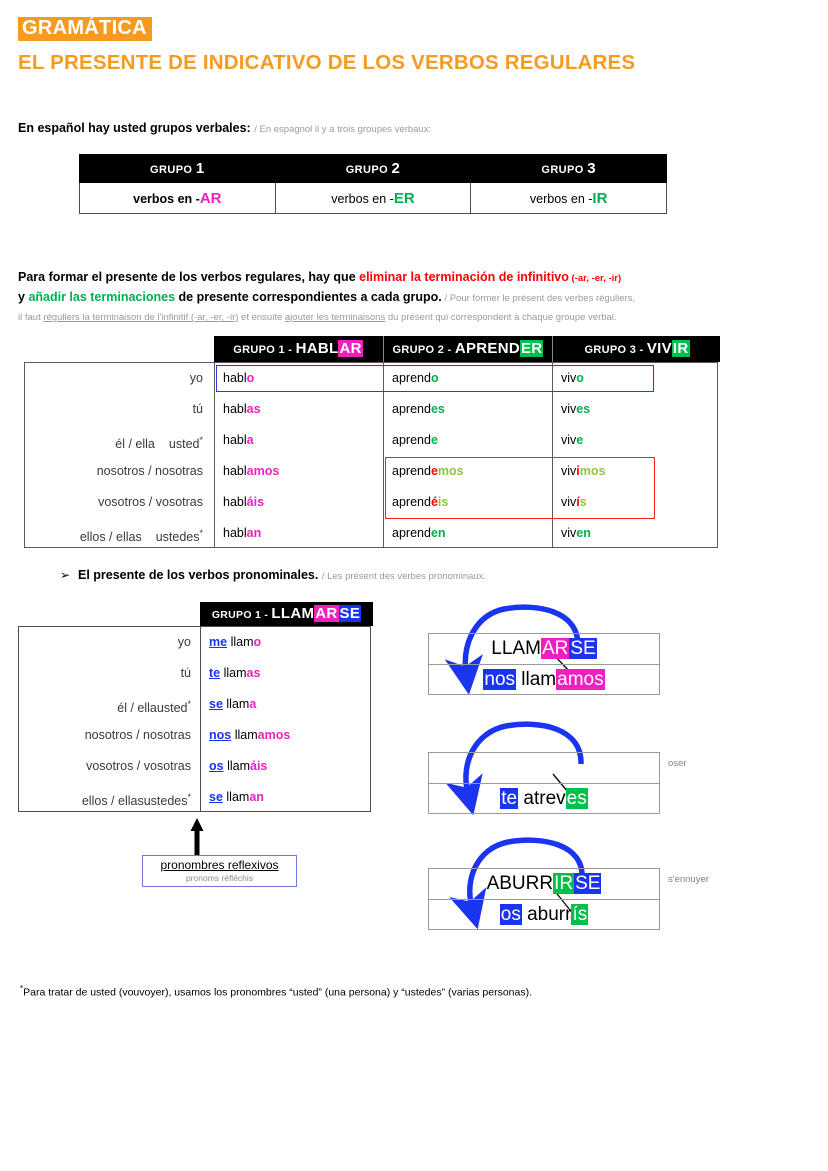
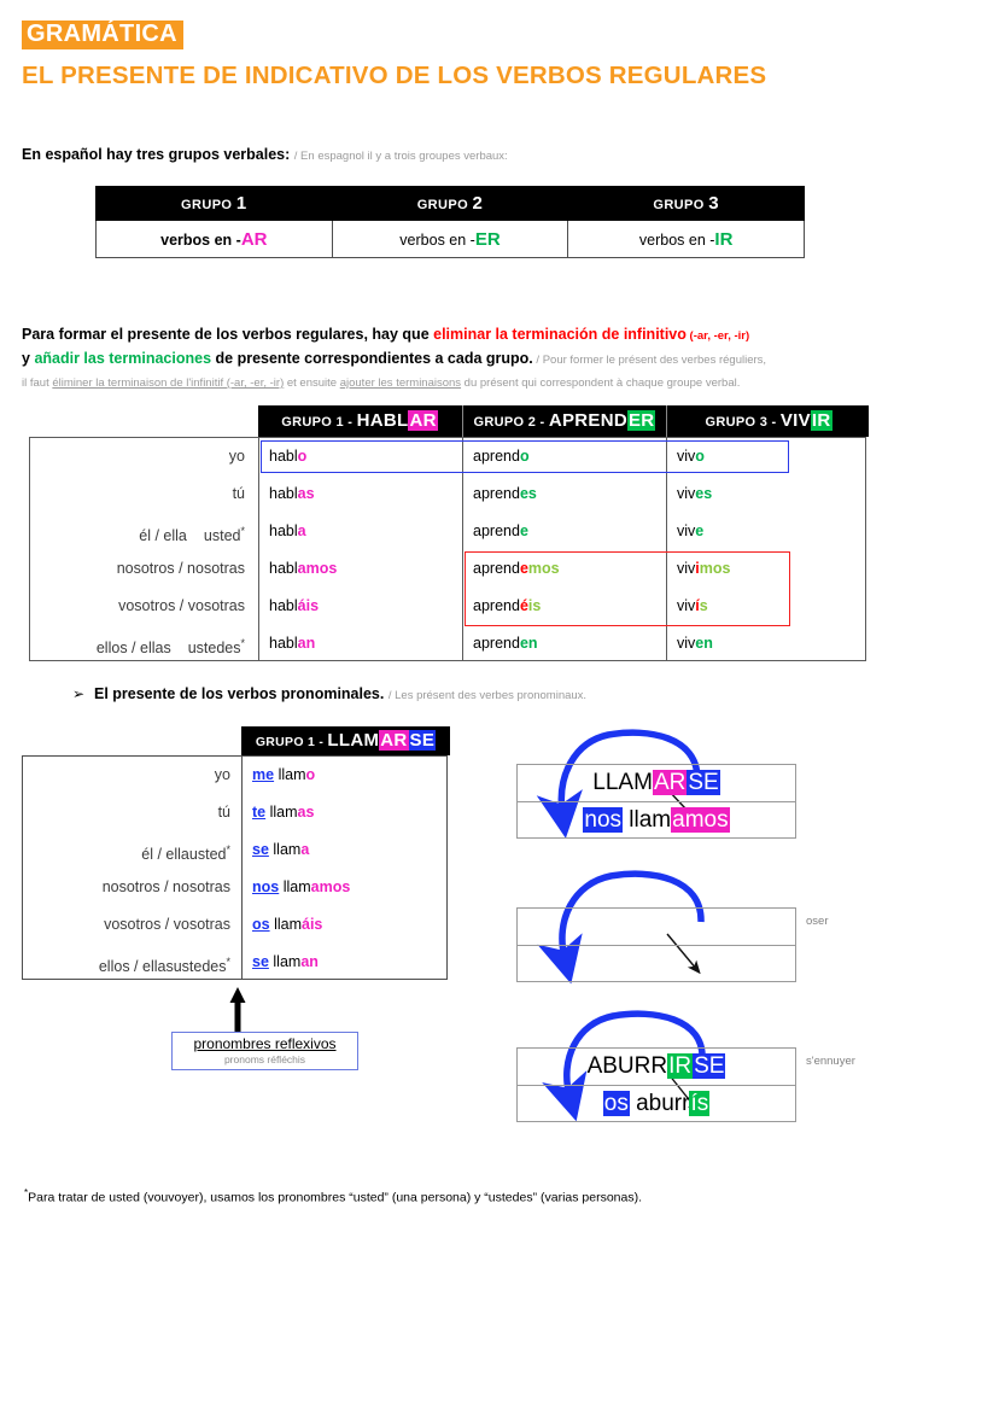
  GRAMÁTICA
  EL PRESENTE DE INDICATIVO DE LOS VERBOS REGULARES
- En español hay usted grupos verbales: / En espagnol il y a trois groupes verbaux:
+ En español hay tres grupos verbales: / En espagnol il y a trois groupes verbaux:
  GRUPO 1	GRUPO 2	GRUPO 3
  verbos en -AR	verbos en -ER	verbos en -IR
  Para formar el presente de los verbos regulares, hay que eliminar la terminación de infinitivo (-ar, -er, -ir)
  y añadir las terminaciones de presente correspondientes a cada grupo. / Pour former le présent des verbes réguliers,
- il faut réguliers la terminaison de l'infinitif (-ar, -er, -ir) et ensuite ajouter les terminaisons du présent qui correspondent à chaque groupe verbal.
+ il faut éliminer la terminaison de l'infinitif (-ar, -er, -ir) et ensuite ajouter les terminaisons du présent qui correspondent à chaque groupe verbal.
  GRUPO 1 - HABLAR
  GRUPO 2 - APRENDER
  GRUPO 3 - VIVIR
  yo
  hablo
  aprendo
  vivo
  tú
  hablas
  aprendes
  vives
  él / ella usted*
  habla
  aprende
  vive
  nosotros / nosotras
  hablamos
  aprendemos
  vivimos
  vosotros / vosotras
  habláis
  aprendéis
  vivís
  ellos / ellas ustedes*
  hablan
  aprenden
  viven
  ➢ El presente de los verbos pronominales. / Les présent des verbes pronominaux.
  GRUPO 1 - LLAMARSE
  yo
  me llamo
  tú
  te llamas
  él / ellausted*
  se llama
  nosotros / nosotras
  nos llamamos
  vosotros / vosotras
  os llamáis
  ellos / ellasustedes*
  se llaman
  pronombres reflexivos
  pronoms réfléchis
  LLAMARSE
  nos llamamos
- te atreves
  oser
  ABURRIRSE
  os aburrís
  s'ennuyer
  *Para tratar de usted (vouvoyer), usamos los pronombres “usted” (una persona) y “ustedes” (varias personas).
